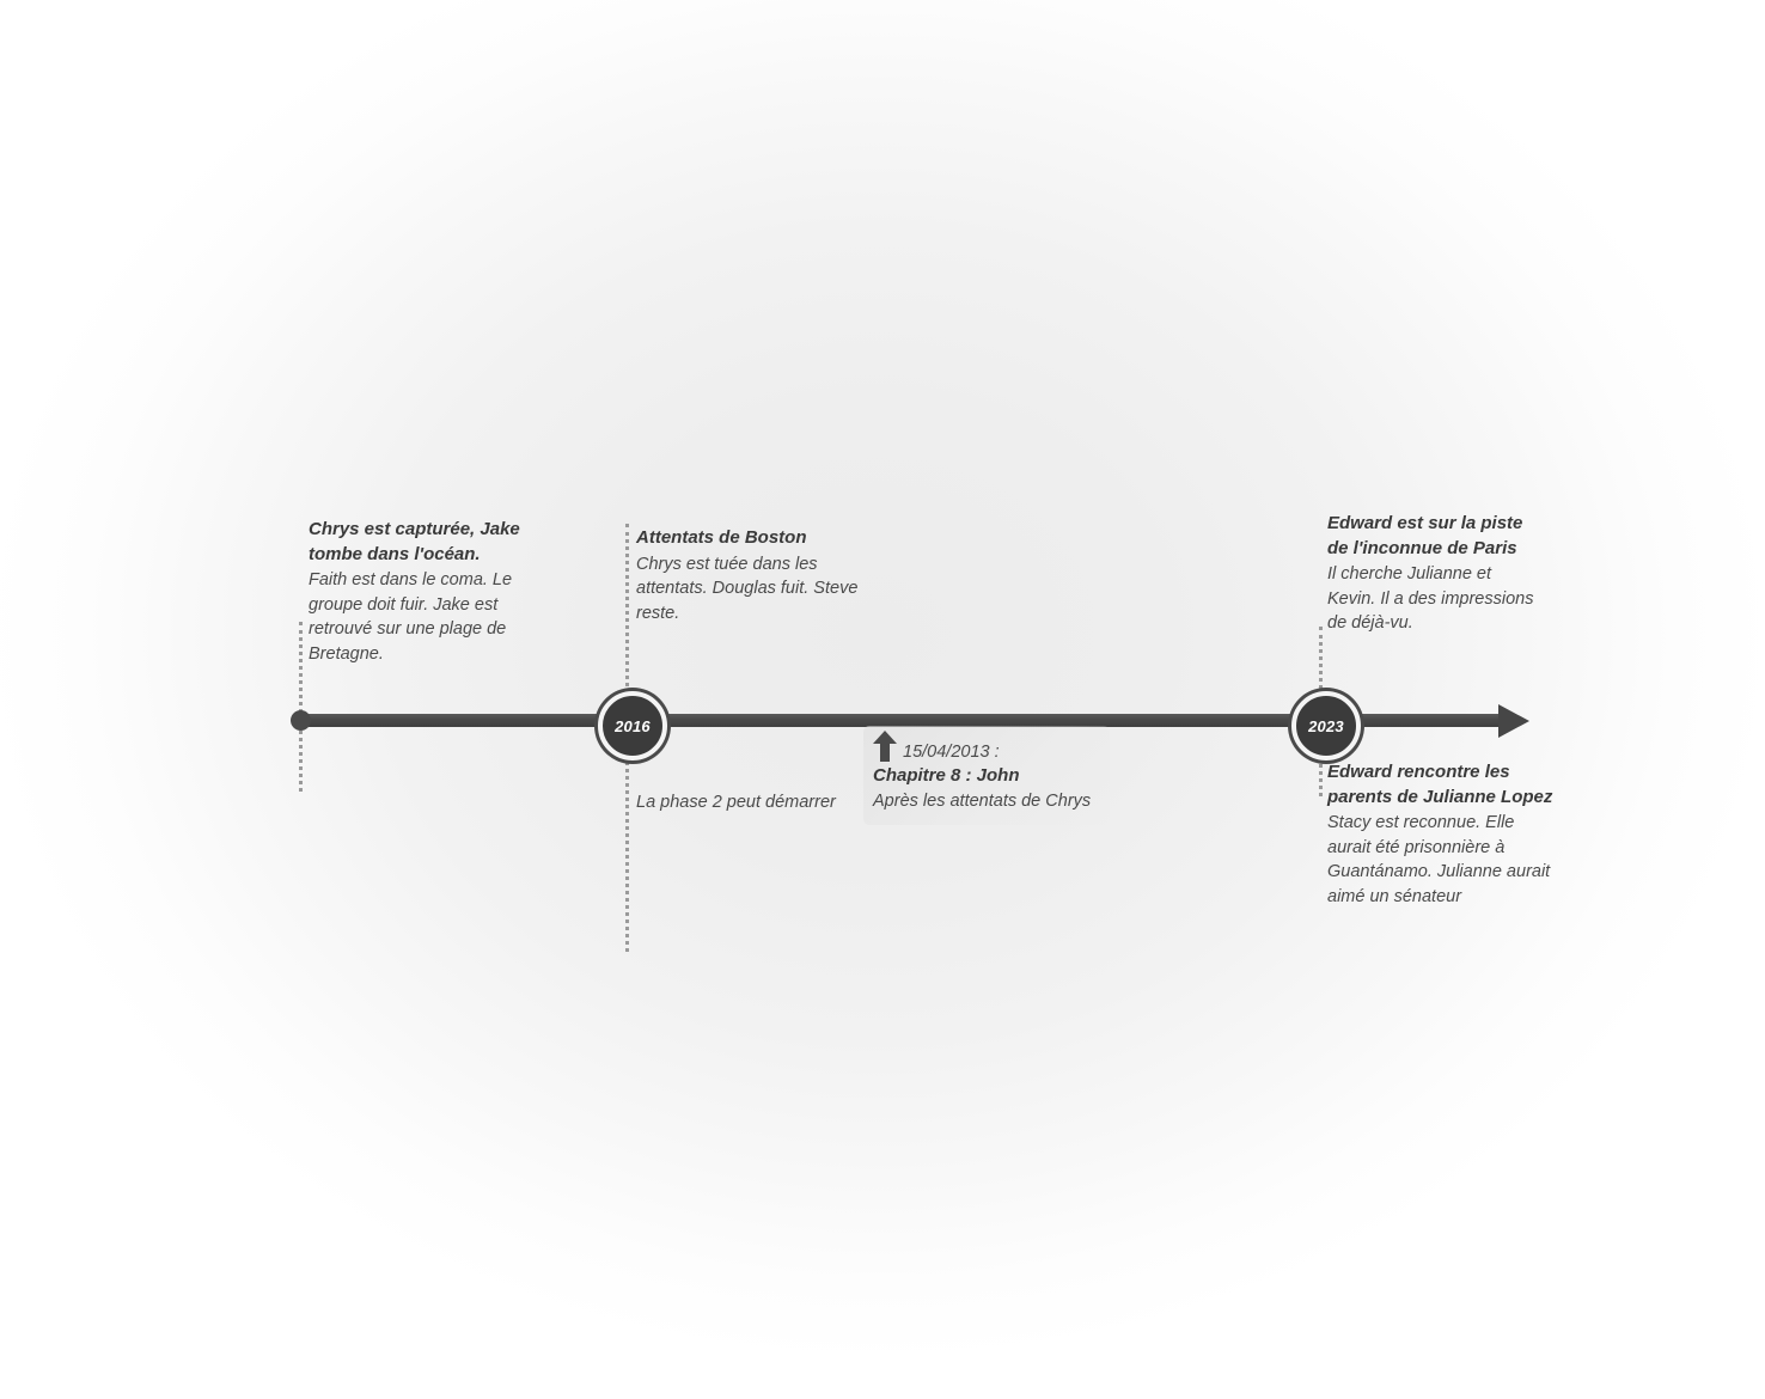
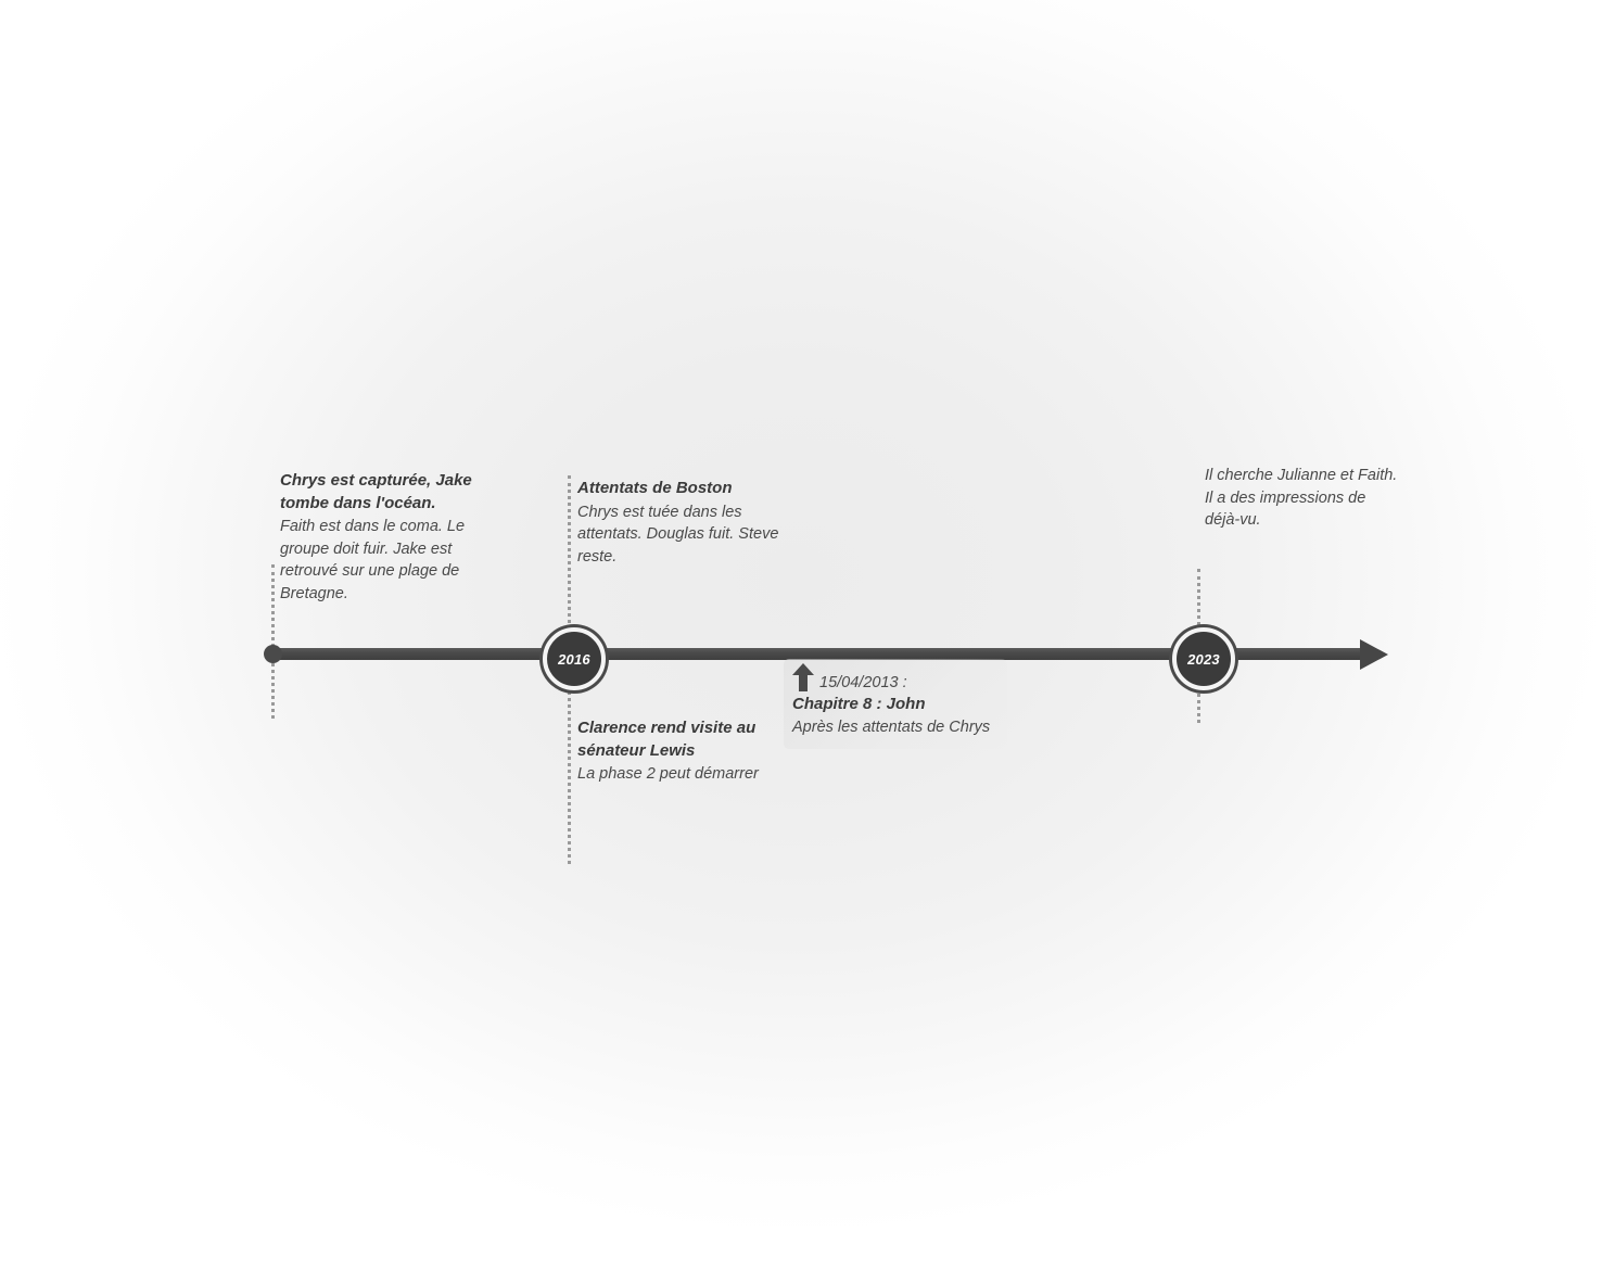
  2016
  2023
  Chrys est capturée, Jake tombe dans l'océan.
  Faith est dans le coma. Le groupe doit fuir. Jake est retrouvé sur une plage de Bretagne.
  Attentats de Boston
  Chrys est tuée dans les attentats. Douglas fuit. Steve reste.
+ Clarence rend visite au sénateur Lewis
  La phase 2 peut démarrer
- Edward est sur la piste de l'inconnue de Paris
- Il cherche Julianne et Kevin. Il a des impressions de déjà-vu.
+ Il cherche Julianne et Faith. Il a des impressions de déjà-vu.
- Edward rencontre les parents de Julianne Lopez
- Stacy est reconnue. Elle aurait été prisonnière à Guantánamo. Julianne aurait aimé un sénateur
  15/04/2013 :
  Chapitre 8 : John
  Après les attentats de Chrys
